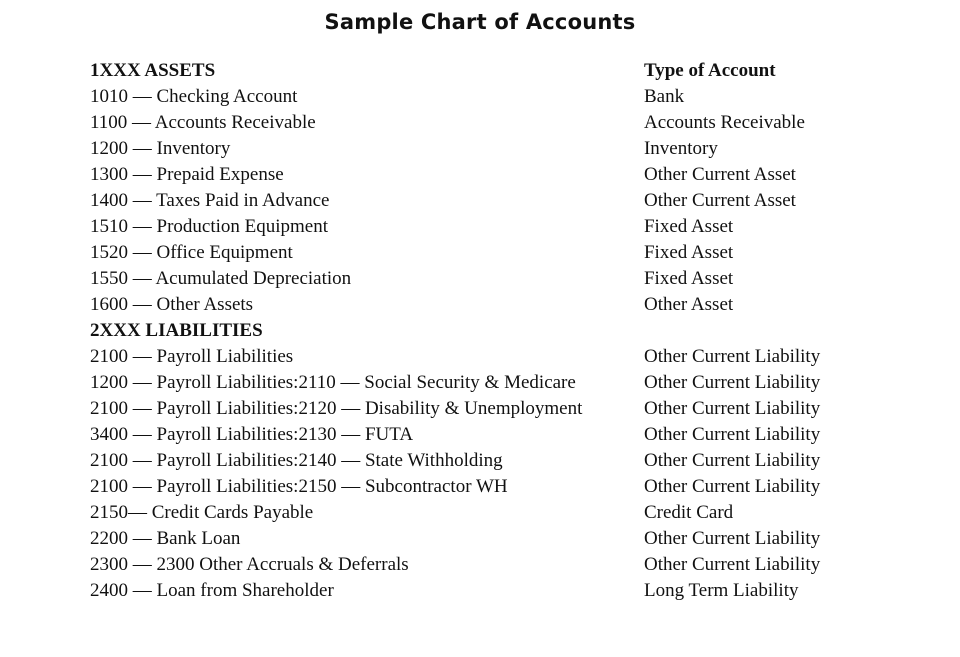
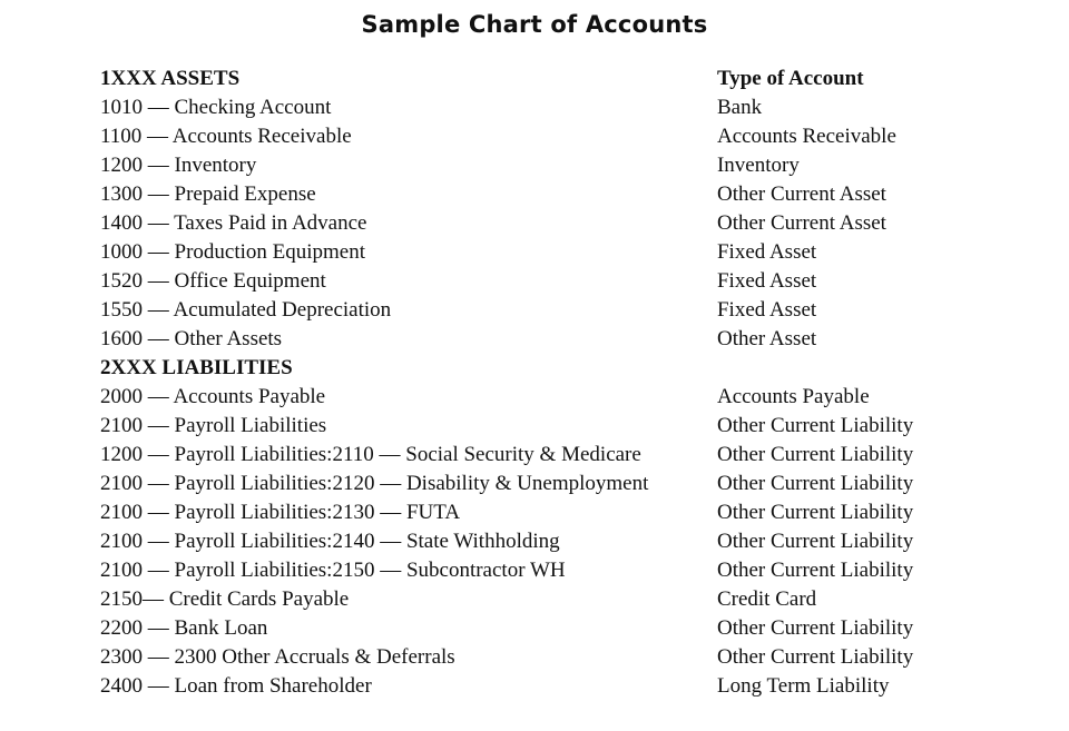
  Sample Chart of Accounts
  1XXX ASSETS	Type of Account
  1010 — Checking Account	Bank
  1100 — Accounts Receivable	Accounts Receivable
  1200 — Inventory	Inventory
  1300 — Prepaid Expense	Other Current Asset
  1400 — Taxes Paid in Advance	Other Current Asset
- 1510 — Production Equipment	Fixed Asset
+ 1000 — Production Equipment	Fixed Asset
  1520 — Office Equipment	Fixed Asset
  1550 — Acumulated Depreciation	Fixed Asset
  1600 — Other Assets	Other Asset
  2XXX LIABILITIES
+ 2000 — Accounts Payable	Accounts Payable
  2100 — Payroll Liabilities	Other Current Liability
  1200 — Payroll Liabilities:2110 — Social Security & Medicare	Other Current Liability
  2100 — Payroll Liabilities:2120 — Disability & Unemployment	Other Current Liability
- 3400 — Payroll Liabilities:2130 — FUTA	Other Current Liability
+ 2100 — Payroll Liabilities:2130 — FUTA	Other Current Liability
  2100 — Payroll Liabilities:2140 — State Withholding	Other Current Liability
  2100 — Payroll Liabilities:2150 — Subcontractor WH	Other Current Liability
  2150— Credit Cards Payable	Credit Card
  2200 — Bank Loan	Other Current Liability
  2300 — 2300 Other Accruals & Deferrals	Other Current Liability
  2400 — Loan from Shareholder	Long Term Liability
